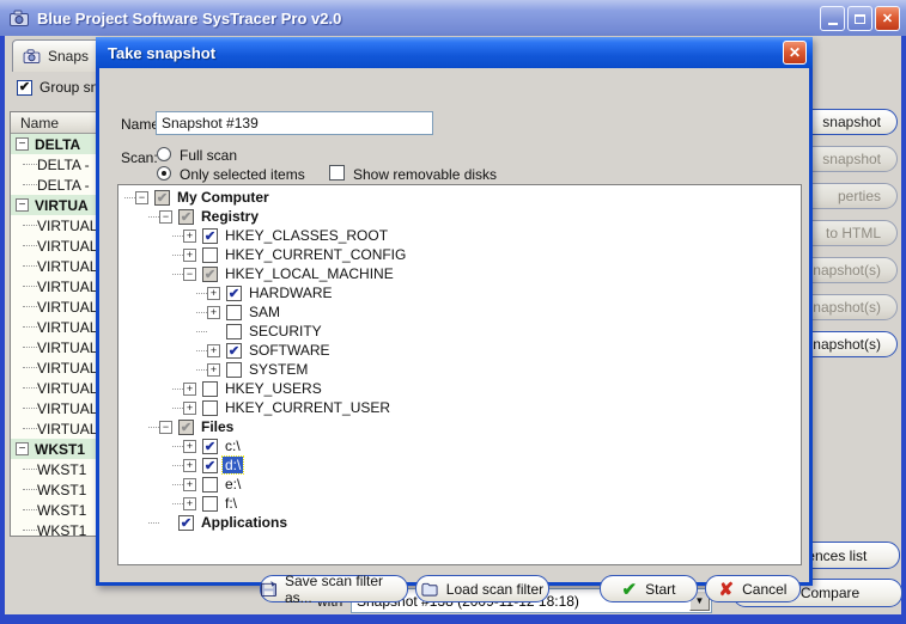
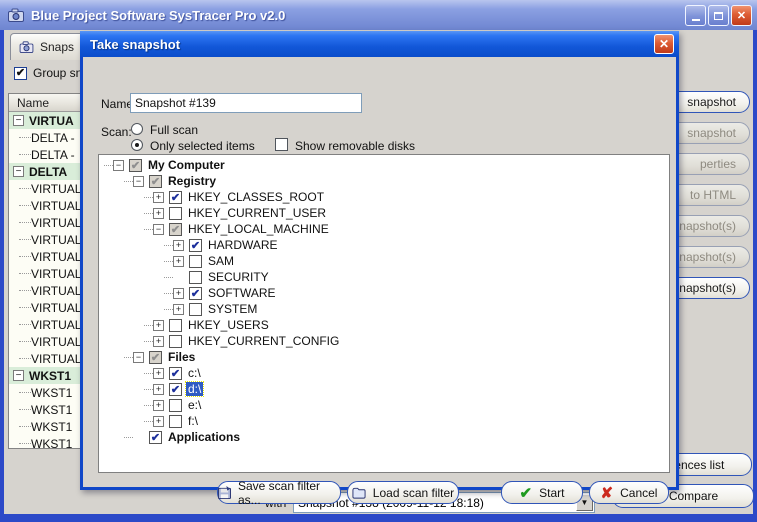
  Blue Project Software SysTracer Pro v2.0
  ✕
  Snaps
  ✔
  Group s
  Name
  −
- DELTA
+ VIRTUA
  DELTA -
  DELTA -
  −
- VIRTUA
+ DELTA
  VIRTUAL
  VIRTUAL
  VIRTUAL
  VIRTUAL
  VIRTUAL
  VIRTUAL
  VIRTUAL
  VIRTUAL
  VIRTUAL
  VIRTUAL
  VIRTUAL
  −
  WKST1
  WKST1
  WKST1
  WKST1
  WKST1
  snapshot
  snapshot
  perties
  to HTML
  napshot(s)
  napshot(s)
  napshot(s)
  ▼
  nces list
  Compare
  Take snapshot
  ✕
  Nam
  Snapshot #139
  Scan:
  Full scan
  Only selected items
  Show removable disks
  My Computer
  Registry
  HKEY_CLASSES_ROOT
- HKEY_CURRENT_CONFIG
+ HKEY_CURRENT_USER
  HKEY_LOCAL_MACHINE
  HARDWARE
  SAM
  SECURITY
  SOFTWARE
  SYSTEM
  HKEY_USERS
- HKEY_CURRENT_USER
+ HKEY_CURRENT_CONFIG
  Files
  c:\
  d:\
  e:\
  f:\
  Applications
  Save scan filter as...
  Load scan filter
  ✔
  Start
  ✘
  Cancel
